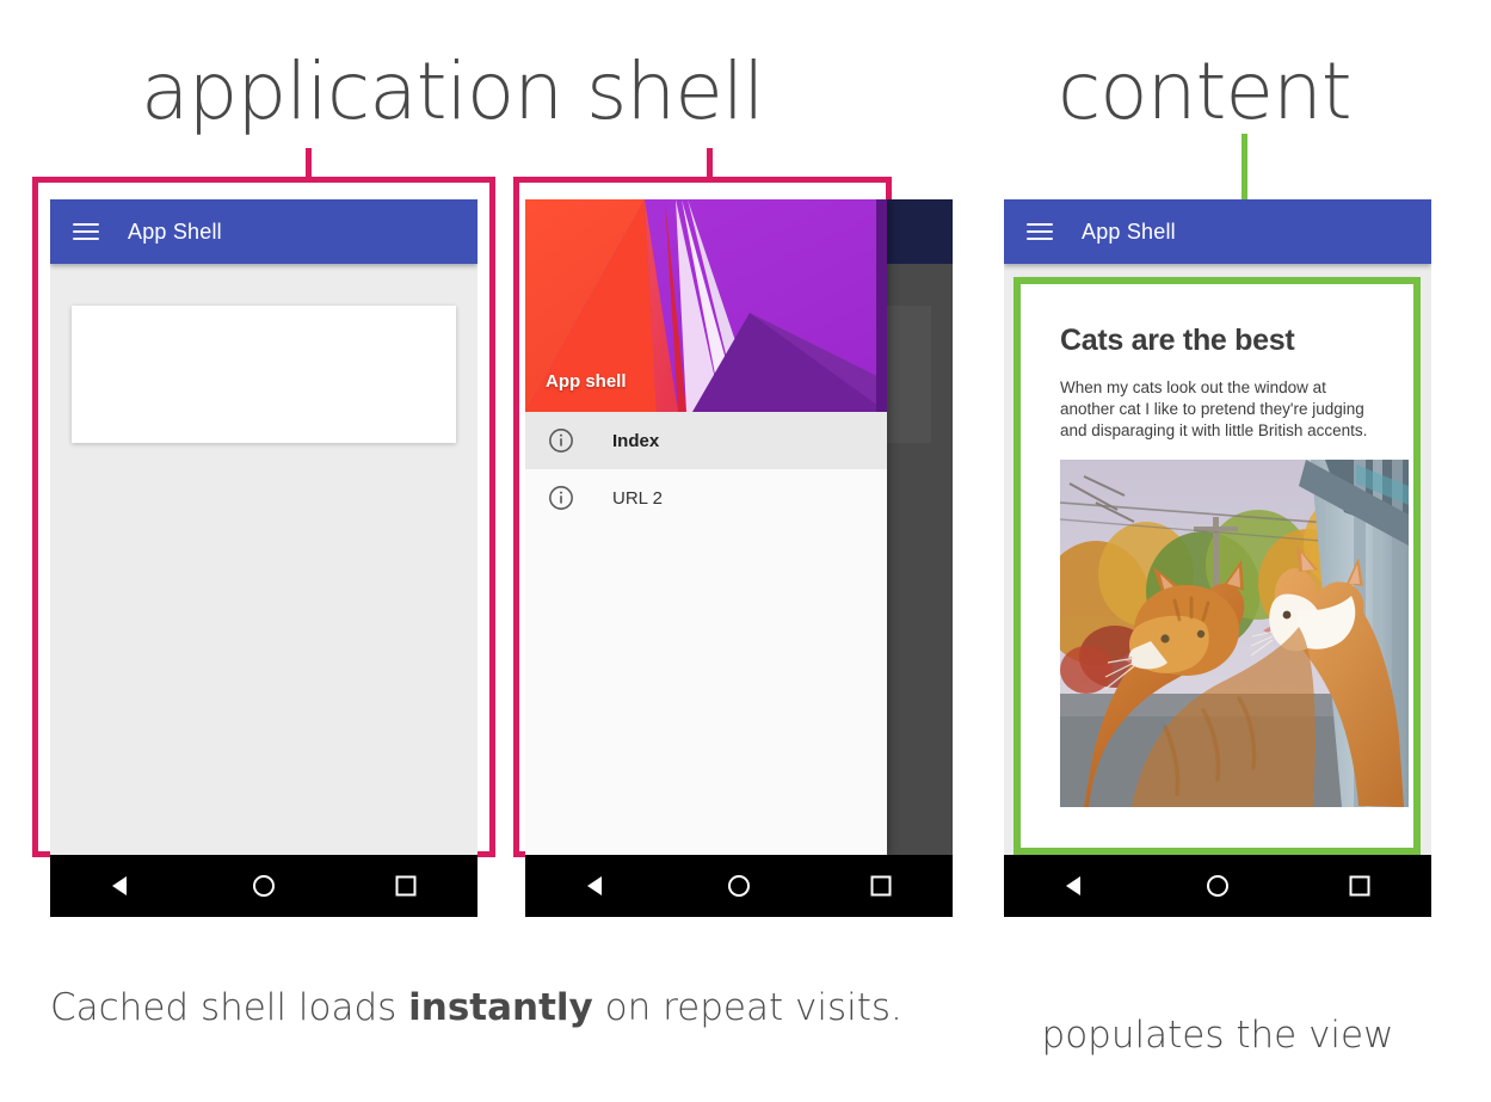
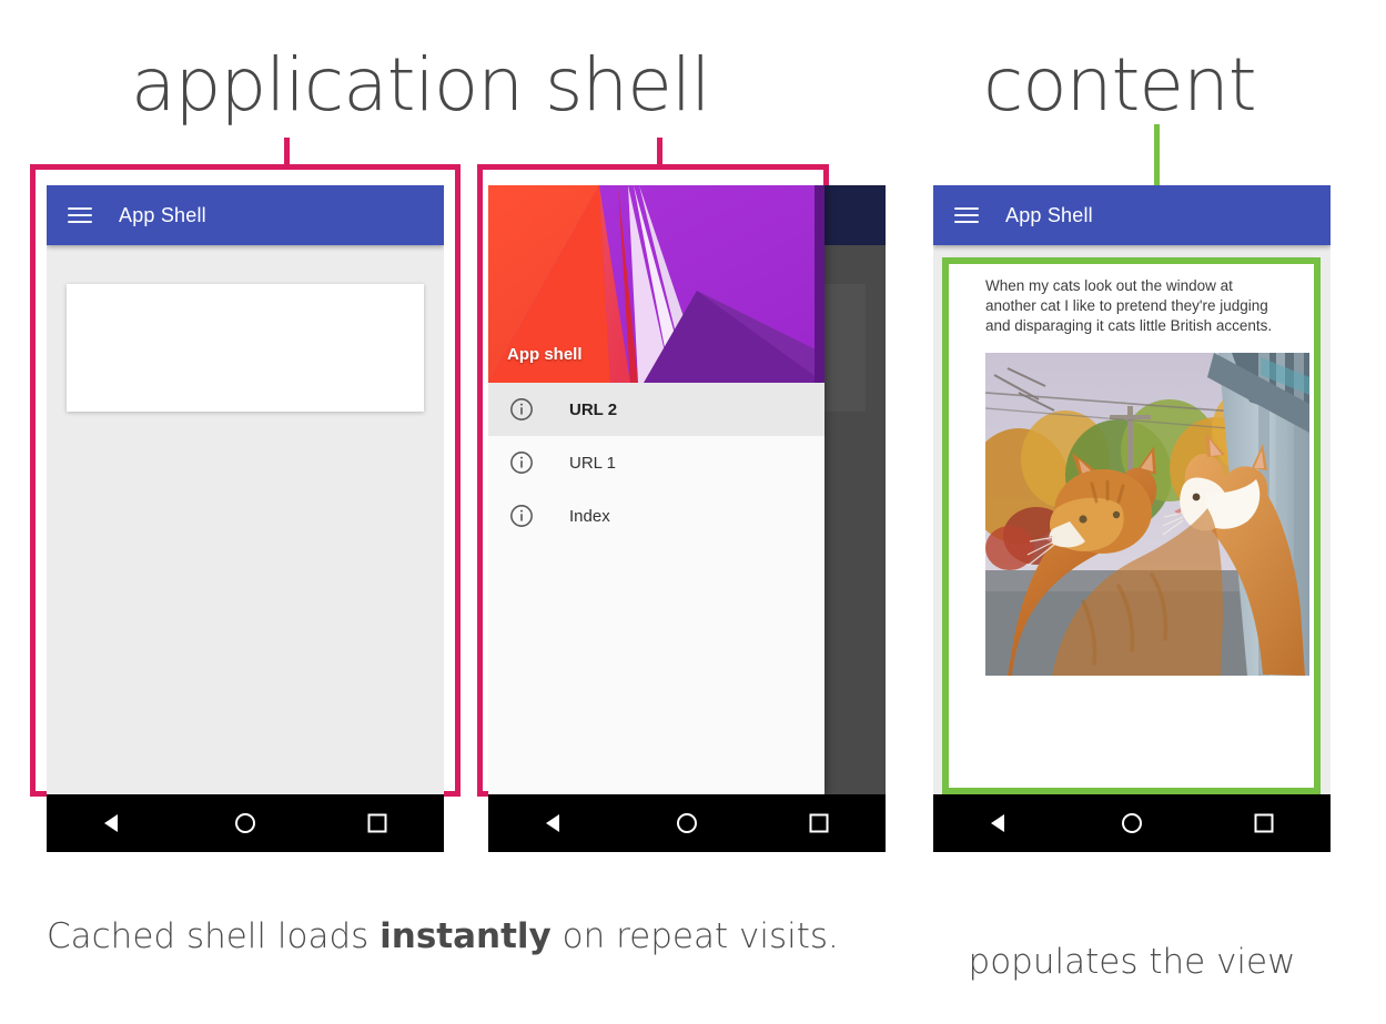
  application shell
  content
  App Shell
  App shell
- Index
+ URL 2
+ URL 1
- URL 2
+ Index
  App Shell
- Cats are the best
- When my cats look out the window at another cat I like to pretend they're judging and disparaging it with little British accents.
+ When my cats look out the window at another cat I like to pretend they're judging and disparaging it cats little British accents.
  Cached shell loads instantly on repeat visits.
  populates the view
